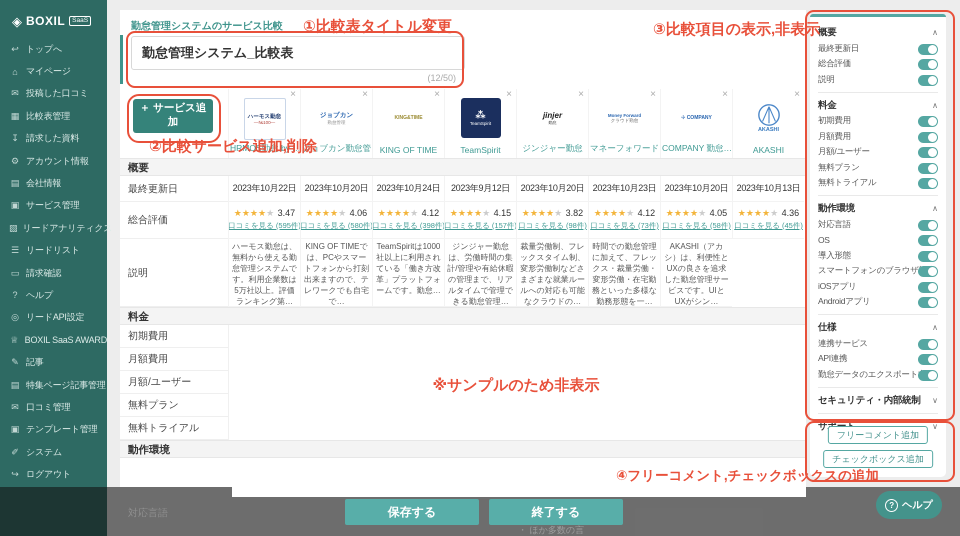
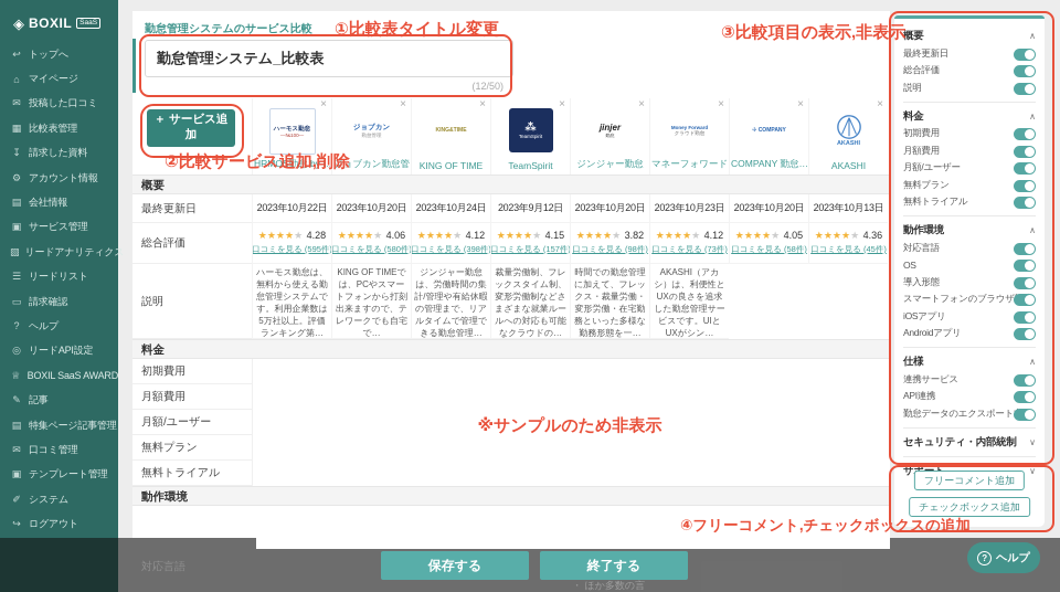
  ◈
  BOXIL
  ↩
  トップへ
  ⌂
  マイページ
  ✉
  投稿した口コミ
  ▦
  比較表管理
  ↧
  請求した資料
  ⚙
  アカウント情報
  ▤
  会社情報
  ▣
  サービス管理
  ▧
  リードアナリティクス
  ☰
  リードリスト
  ▭
  請求確認
  ?
  ヘルプ
  ◎
  リードAPI設定
  ♕
  BOXIL SaaS AWARD
  ✎
  記事
  ▤
  特集ページ記事管理
  ✉
  口コミ管理
  ▣
  テンプレート管理
  ✐
  システム
  ↪
  ログアウト
  勤怠管理システムのサービス比較
  勤怠管理システム_比較表
  (12/50)
  ＋ サービス追加
  ×
  HRMOS勤怠 by I…
  ×
  ジョブカン勤怠管
  ×
  KING OF TIME
  ×
  ⁂
  TeamSpirit
  ×
  jinjer
  ジンジャー勤怠
  ×
  マネーフォワード
  ×
  COMPANY 勤怠…
  ×
  AKASHI
  概要
  最終更新日
  2023年10月22日
  2023年10月20日
  2023年10月24日
  2023年9月12日
  2023年10月20日
  2023年10月23日
  2023年10月20日
  2023年10月13日
  総合評価
- ★★★★★ 3.47
+ ★★★★★ 4.28
  口コミを見る (595件)
  ★★★★★ 4.06
  口コミを見る (580件)
  ★★★★★ 4.12
  口コミを見る (398件)
  ★★★★★ 4.15
  口コミを見る (157件)
  ★★★★★ 3.82
  口コミを見る (98件)
  ★★★★★ 4.12
  口コミを見る (73件)
  ★★★★★ 4.05
  口コミを見る (58件)
  ★★★★★ 4.36
  口コミを見る (45件)
  説明
  ハーモス勤怠は、無料から使える勤怠管理システムです。利用企業数は5万社以上。評価ランキング第…
  KING OF TIMEでは、PCやスマートフォンから打刻出来ますので、テレワークでも自宅で…
- TeamSpiritは1000社以上に利用されている「働き方改革」プラットフォームです。勤怠…
  ジンジャー勤怠は、労働時間の集計/管理や有給休暇の管理まで、リアルタイムで管理できる勤怠管理…
  裁量労働制、フレックスタイム制、変形労働制などさまざまな就業ルールへの対応も可能なクラウドの…
  時間での勤怠管理に加えて、フレックス・裁量労働・変形労働・在宅勤務といった多様な勤務形態を一…
  AKASHI（アカシ）は、利便性とUXの良さを追求した勤怠管理サービスです。UIとUXがシン…
  料金
  初期費用
  月額費用
  月額/ユーザー
  無料プラン
  無料トライアル
  動作環境
  ※サンプルのため非表示
  概要
  ∧
  最終更新日
  総合評価
  説明
  料金
  ∧
  初期費用
  月額費用
  月額/ユーザー
  無料プラン
  無料トライアル
  動作環境
  ∧
  対応言語
  OS
  導入形態
  スマートフォンのブラウザ
  iOSアプリ
  Androidアプリ
  仕様
  ∧
  連携サービス
  API連携
  勤怠データのエクスポート
  セキュリティ・内部統制
  ∨
  ∨
  フリーコメント追加
  チェックボックス追加
  ①比較表タイトル変更
  ②比較サービス追加,削除
  ③比較項目の表示,非表示
  ④フリーコメント,チェックボックスの追加
  対応言語
  ・ ほか多数の言
  保存する
  終了する
  ?
  ヘルプ
